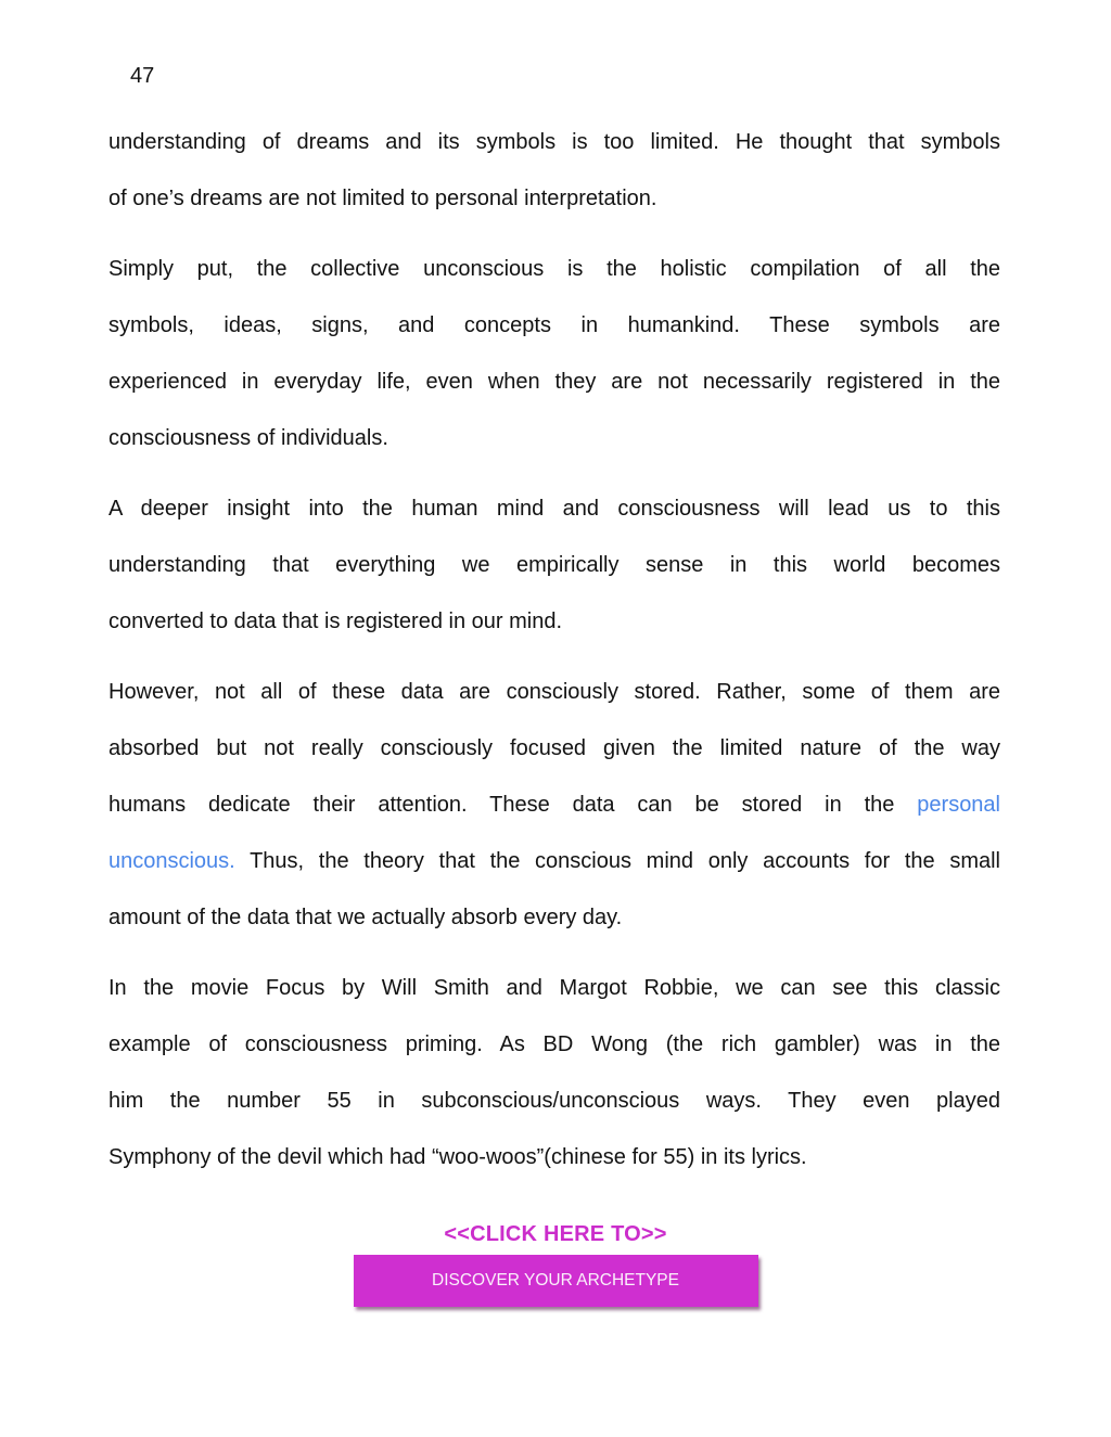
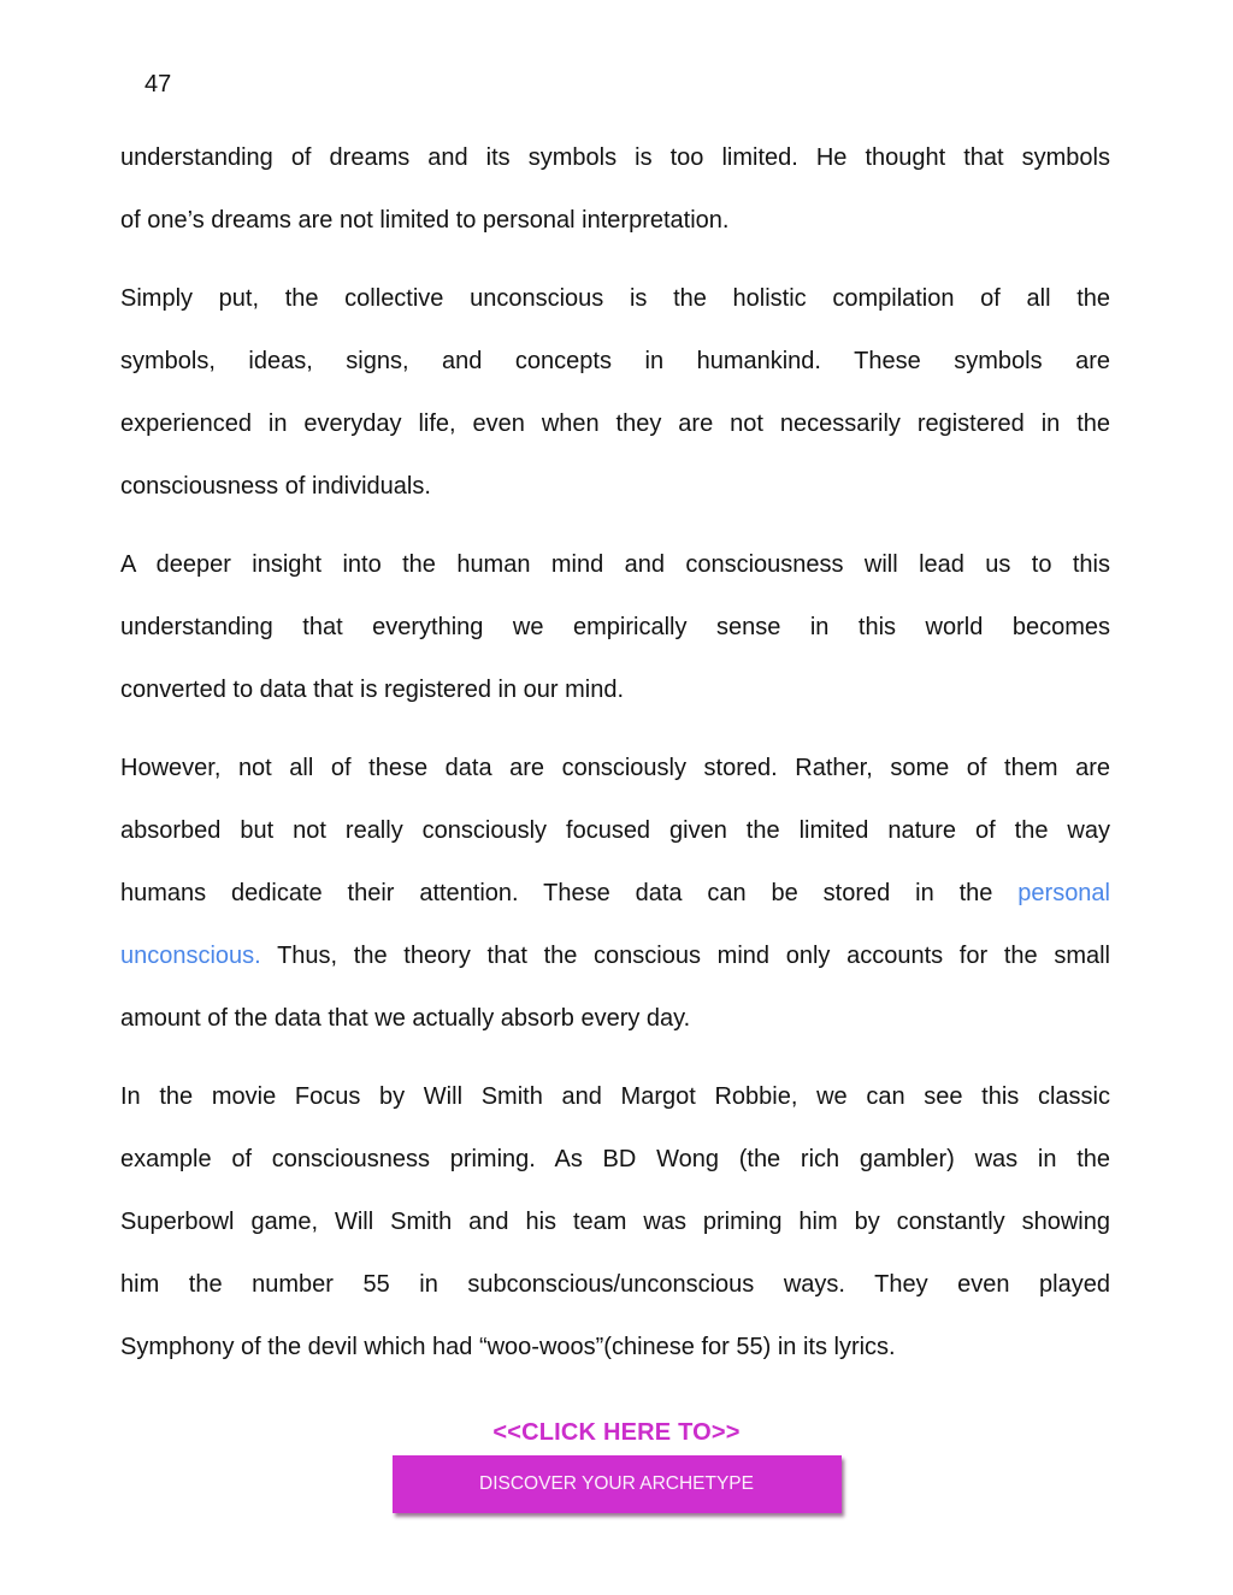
  47
  understanding of dreams and its symbols is too limited. He thought that symbols
  of one’s dreams are not limited to personal interpretation.
  Simply put, the collective unconscious is the holistic compilation of all the
  symbols, ideas, signs, and concepts in humankind. These symbols are
  experienced in everyday life, even when they are not necessarily registered in the
  consciousness of individuals.
  A deeper insight into the human mind and consciousness will lead us to this
  understanding that everything we empirically sense in this world becomes
  converted to data that is registered in our mind.
  However, not all of these data are consciously stored. Rather, some of them are
  absorbed but not really consciously focused given the limited nature of the way
  humans dedicate their attention. These data can be stored in the personal
  unconscious. Thus, the theory that the conscious mind only accounts for the small
  amount of the data that we actually absorb every day.
  In the movie Focus by Will Smith and Margot Robbie, we can see this classic
  example of consciousness priming. As BD Wong (the rich gambler) was in the
+ Superbowl game, Will Smith and his team was priming him by constantly showing
  him the number 55 in subconscious/unconscious ways. They even played
  Symphony of the devil which had “woo-woos”(chinese for 55) in its lyrics.
  <<CLICK HERE TO>>
  DISCOVER YOUR ARCHETYPE
